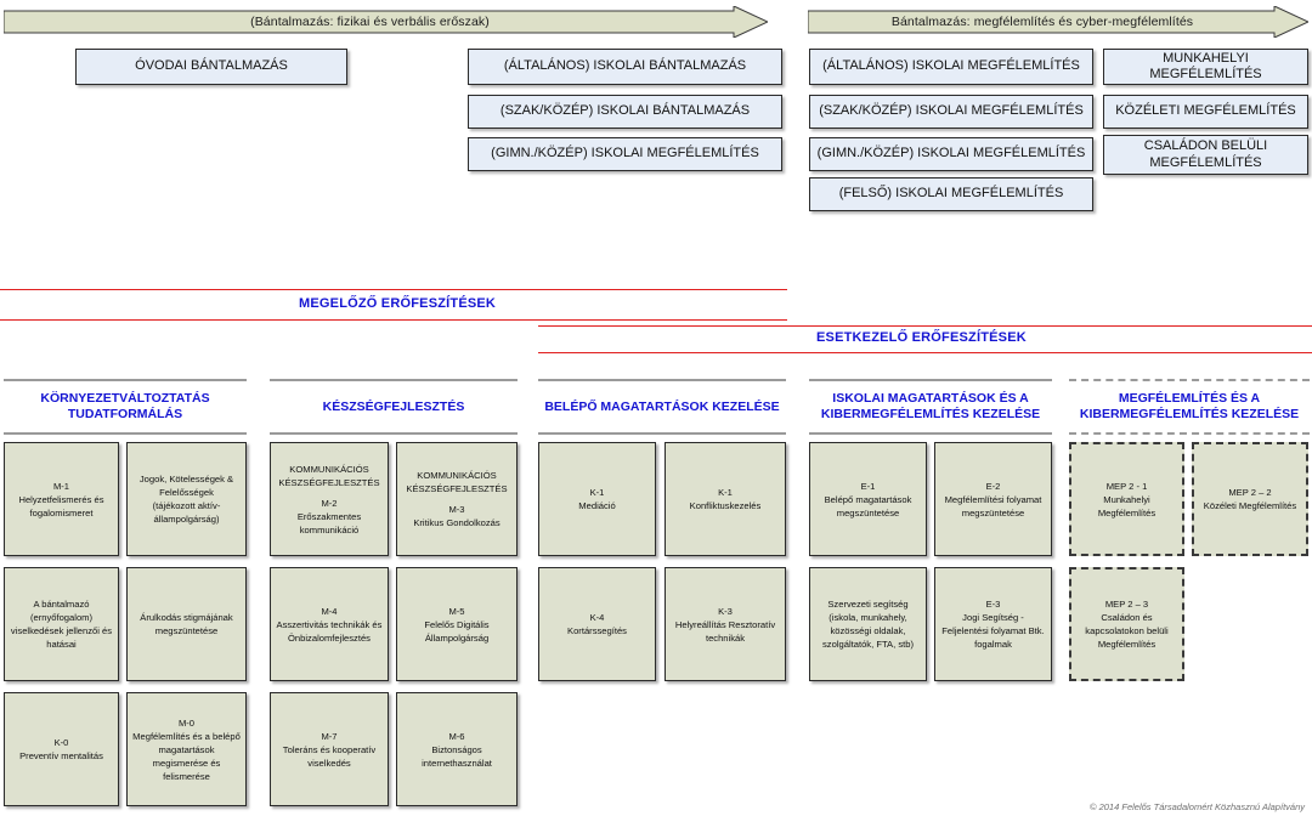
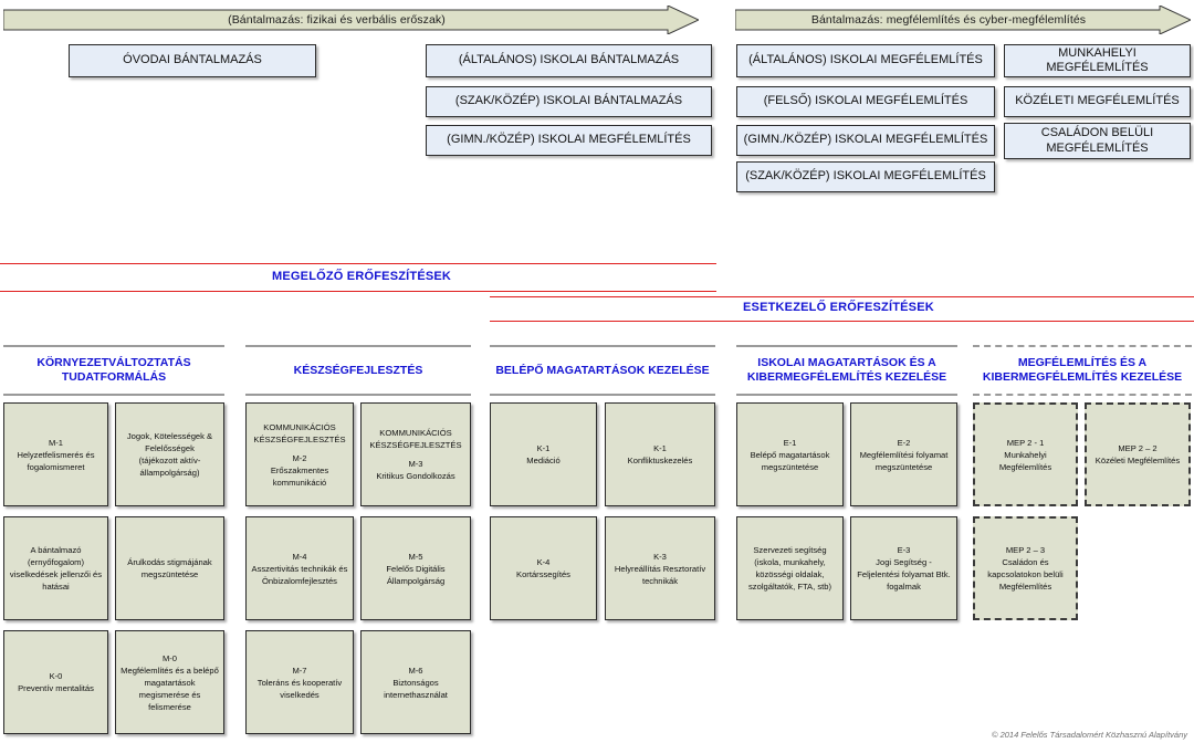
  (Bántalmazás: fizikai és verbális erőszak)
  Bántalmazás: megfélemlítés és cyber-megfélemlítés
  ÓVODAI BÁNTALMAZÁS
  (ÁLTALÁNOS) ISKOLAI BÁNTALMAZÁS
  (SZAK/KÖZÉP) ISKOLAI BÁNTALMAZÁS
  (GIMN./KÖZÉP) ISKOLAI MEGFÉLEMLÍTÉS
  (ÁLTALÁNOS) ISKOLAI MEGFÉLEMLÍTÉS
- (SZAK/KÖZÉP) ISKOLAI MEGFÉLEMLÍTÉS
+ (FELSŐ) ISKOLAI MEGFÉLEMLÍTÉS
  (GIMN./KÖZÉP) ISKOLAI MEGFÉLEMLÍTÉS
- (FELSŐ) ISKOLAI MEGFÉLEMLÍTÉS
+ (SZAK/KÖZÉP) ISKOLAI MEGFÉLEMLÍTÉS
  MUNKAHELYI MEGFÉLEMLÍTÉS
  KÖZÉLETI MEGFÉLEMLÍTÉS
  CSALÁDON BELÜLI MEGFÉLEMLÍTÉS
  MEGELŐZŐ ERŐFESZÍTÉSEK
  ESETKEZELŐ ERŐFESZÍTÉSEK
  KÖRNYEZETVÁLTOZTATÁS TUDATFORMÁLÁS
  KÉSZSÉGFEJLESZTÉS
  BELÉPŐ MAGATARTÁSOK KEZELÉSE
  ISKOLAI MAGATARTÁSOK ÉS A KIBERMEGFÉLEMLÍTÉS KEZELÉSE
  MEGFÉLEMLÍTÉS ÉS A KIBERMEGFÉLEMLÍTÉS KEZELÉSE
  M-1
  Helyzetfelismerés és fogalomismeret
  Jogok, Kötelességek & Felelősségek
  (tájékozott aktív-állampolgárság)
  A bántalmazó (ernyőfogalom)
  viselkedések jellenzői és hatásai
  Árulkodás stigmájának
  megszüntetése
  K-0
  Preventív mentalitás
  M-0
  Megfélemlítés és a belépő magatartások megismerése és felismerése
  KOMMUNIKÁCIÓS KÉSZSÉGFEJLESZTÉS
  M-2
  Erőszakmentes kommunikáció
  KOMMUNIKÁCIÓS KÉSZSÉGFEJLESZTÉS
  M-3
  Kritikus Gondolkozás
  M-4
  Asszertivitás technikák és Önbizalomfejlesztés
  M-5
  Felelős Digitális Állampolgárság
  M-7
  Toleráns és kooperatív viselkedés
  M-6
  Biztonságos internethasználat
  K-1
  Mediáció
  K-1
  Konfliktuskezelés
  K-4
  Kortárssegítés
  K-3
  Helyreállítás Resztoratív technikák
  E-1
  Belépő magatartások megszüntetése
  E-2
  Megfélemlítési folyamat megszüntetése
  Szervezeti segítség (iskola, munkahely, közösségi oldalak, szolgáltatók, FTA, stb)
  E-3
  Jogi Segítség - Feljelentési folyamat Btk. fogalmak
  MEP 2 - 1
  Munkahelyi Megfélemlítés
  MEP 2 – 2
  Közéleti Megfélemlítés
  MEP 2 – 3
  Családon és kapcsolatokon belüli Megfélemlítés
  © 2014 Felelős Társadalomért Közhasznú Alapítvány
